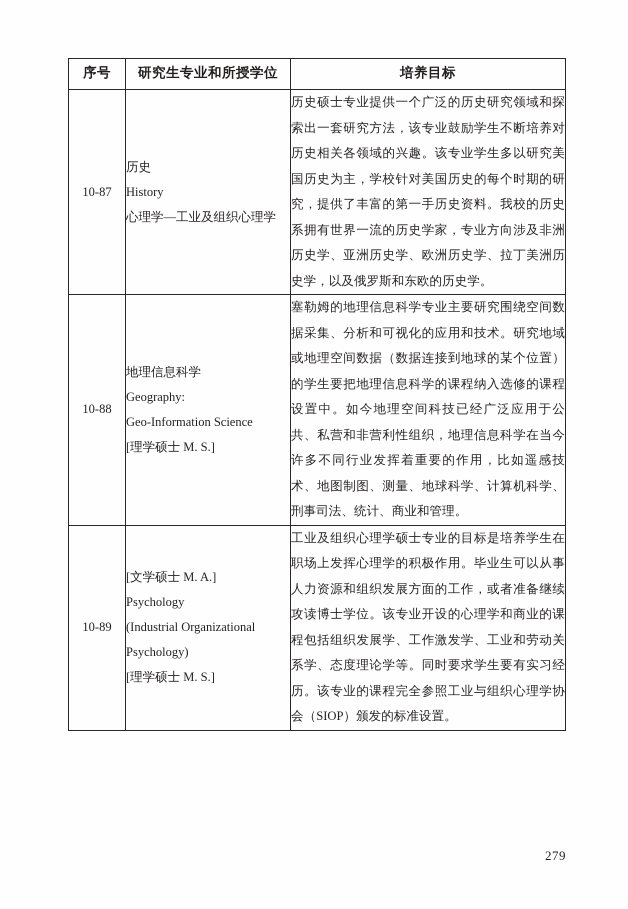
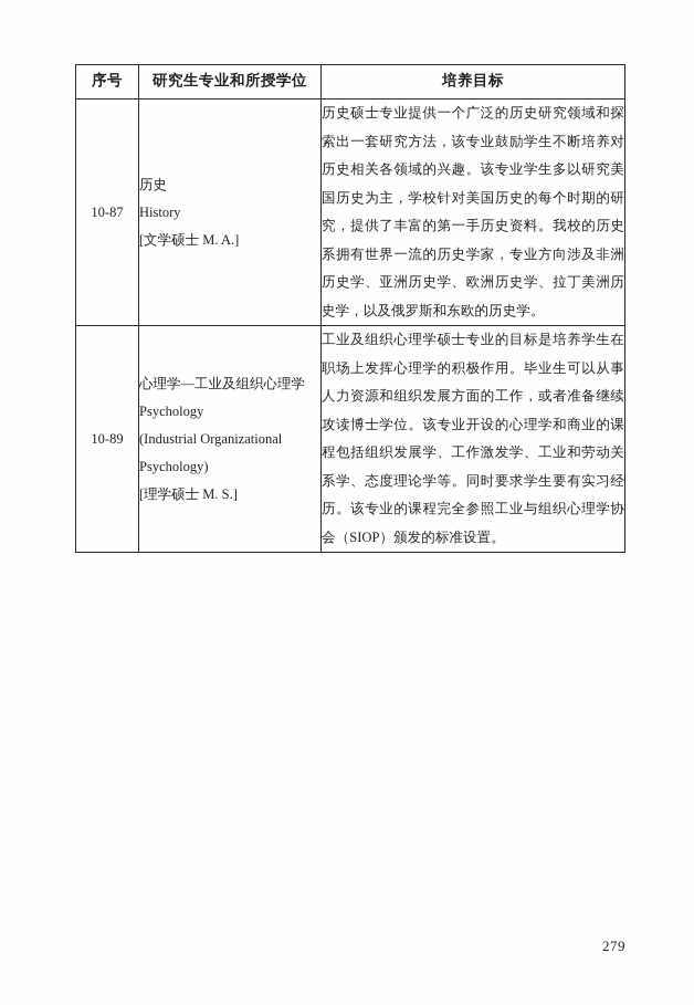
  序号	研究生专业和所授学位	培养目标
- 10-87	历史 History 心理学—工业及组织心理学	历史硕士专业提供一个广泛的历史研究领域和探索出一套研究方法，该专业鼓励学生不断培养对历史相关各领域的兴趣。该专业学生多以研究美国历史为主，学校针对美国历史的每个时期的研究，提供了丰富的第一手历史资料。我校的历史系拥有世界一流的历史学家，专业方向涉及非洲历史学、亚洲历史学、欧洲历史学、拉丁美洲历史学，以及俄罗斯和东欧的历史学。
+ 10-87	历史 History [文学硕士 M. A.]	历史硕士专业提供一个广泛的历史研究领域和探索出一套研究方法，该专业鼓励学生不断培养对历史相关各领域的兴趣。该专业学生多以研究美国历史为主，学校针对美国历史的每个时期的研究，提供了丰富的第一手历史资料。我校的历史系拥有世界一流的历史学家，专业方向涉及非洲历史学、亚洲历史学、欧洲历史学、拉丁美洲历史学，以及俄罗斯和东欧的历史学。
- 10-88	地理信息科学 Geography: Geo-Information Science [理学硕士 M. S.]	塞勒姆的地理信息科学专业主要研究围绕空间数据采集、分析和可视化的应用和技术。研究地域或地理空间数据（数据连接到地球的某个位置）的学生要把地理信息科学的课程纳入选修的课程设置中。如今地理空间科技已经广泛应用于公共、私营和非营利性组织，地理信息科学在当今许多不同行业发挥着重要的作用，比如遥感技术、地图制图、测量、地球科学、计算机科学、刑事司法、统计、商业和管理。
- 10-89	[文学硕士 M. A.] Psychology (Industrial Organizational Psychology) [理学硕士 M. S.]	工业及组织心理学硕士专业的目标是培养学生在职场上发挥心理学的积极作用。毕业生可以从事人力资源和组织发展方面的工作，或者准备继续攻读博士学位。该专业开设的心理学和商业的课程包括组织发展学、工作激发学、工业和劳动关系学、态度理论学等。同时要求学生要有实习经历。该专业的课程完全参照工业与组织心理学协会（SIOP）颁发的标准设置。
+ 10-89	心理学—工业及组织心理学 Psychology (Industrial Organizational Psychology) [理学硕士 M. S.]	工业及组织心理学硕士专业的目标是培养学生在职场上发挥心理学的积极作用。毕业生可以从事人力资源和组织发展方面的工作，或者准备继续攻读博士学位。该专业开设的心理学和商业的课程包括组织发展学、工作激发学、工业和劳动关系学、态度理论学等。同时要求学生要有实习经历。该专业的课程完全参照工业与组织心理学协会（SIOP）颁发的标准设置。
  279
